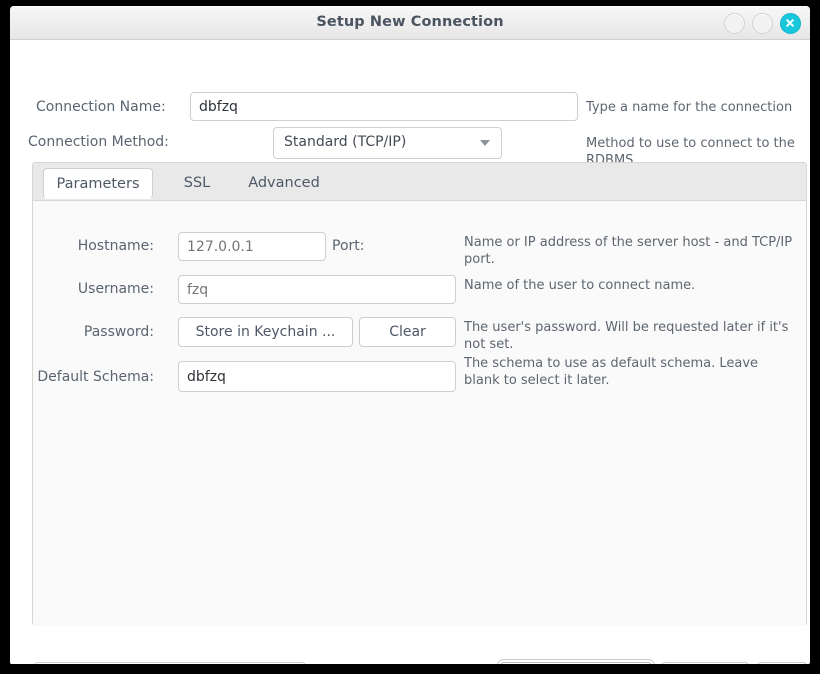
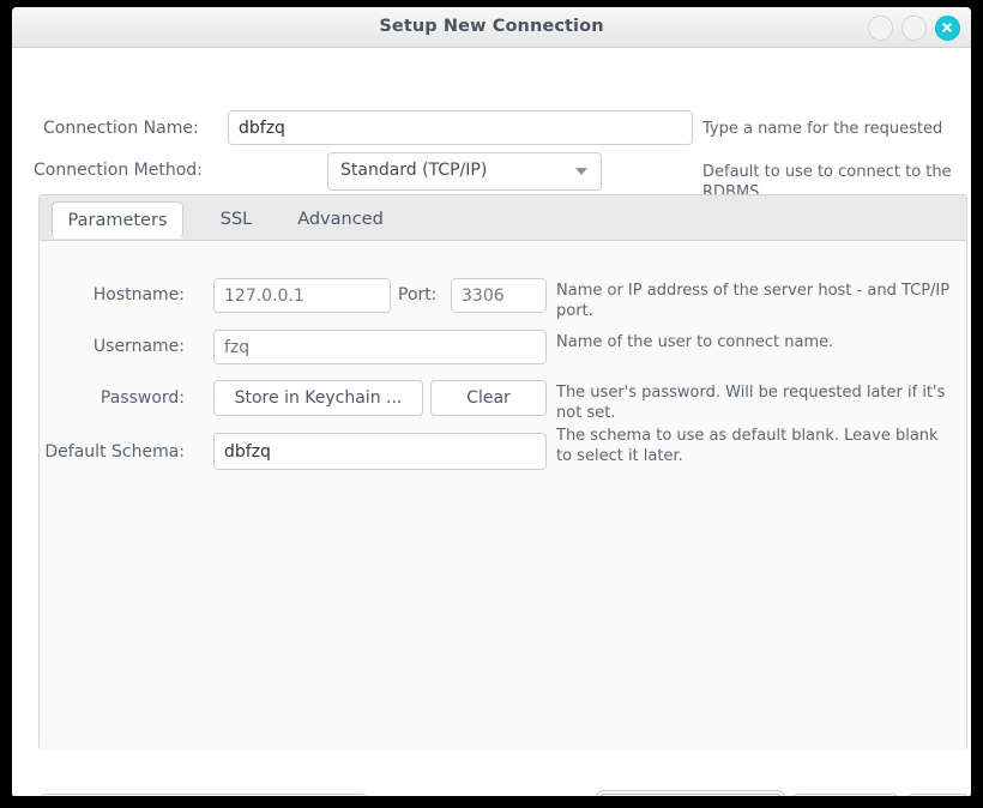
  Setup New Connection
  Connection Name:
  dbfzq
- Type a name for the connection
+ Type a name for the requested
  Connection Method:
  Standard (TCP/IP)
- Method to use to connect to the RDBMS
+ Default to use to connect to the RDBMS
  Parameters
  SSL
  Advanced
  Hostname:
  127.0.0.1
  Port:
+ 3306
  Name or IP address of the server host - and TCP/IP port.
  Username:
  fzq
  Name of the user to connect name.
  Password:
  Store in Keychain ...
  Clear
  The user's password. Will be requested later if it's not set.
  Default Schema:
  dbfzq
- The schema to use as default schema. Leave blank to select it later.
+ The schema to use as default blank. Leave blank to select it later.
